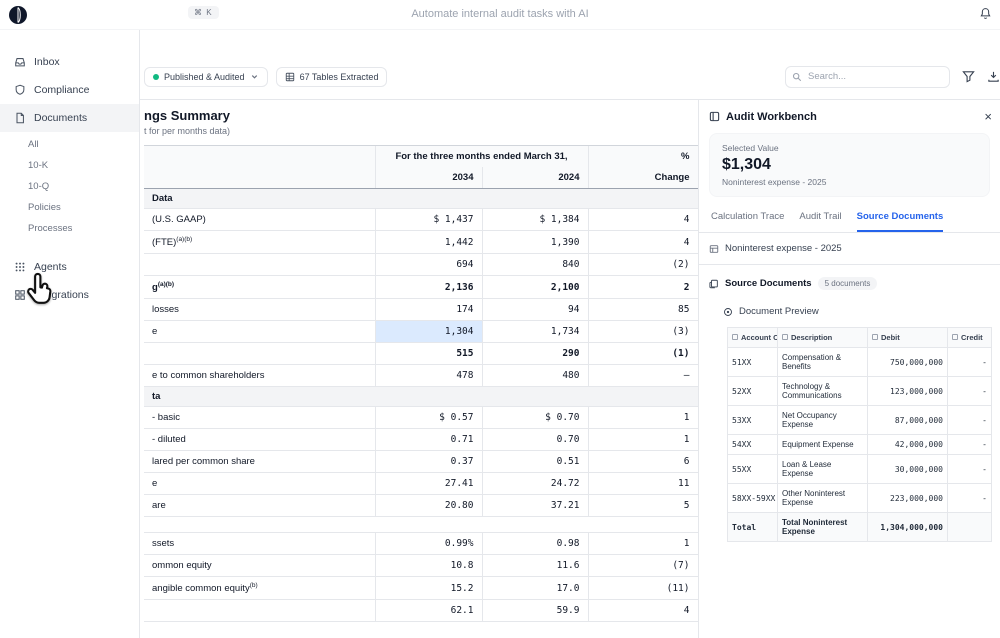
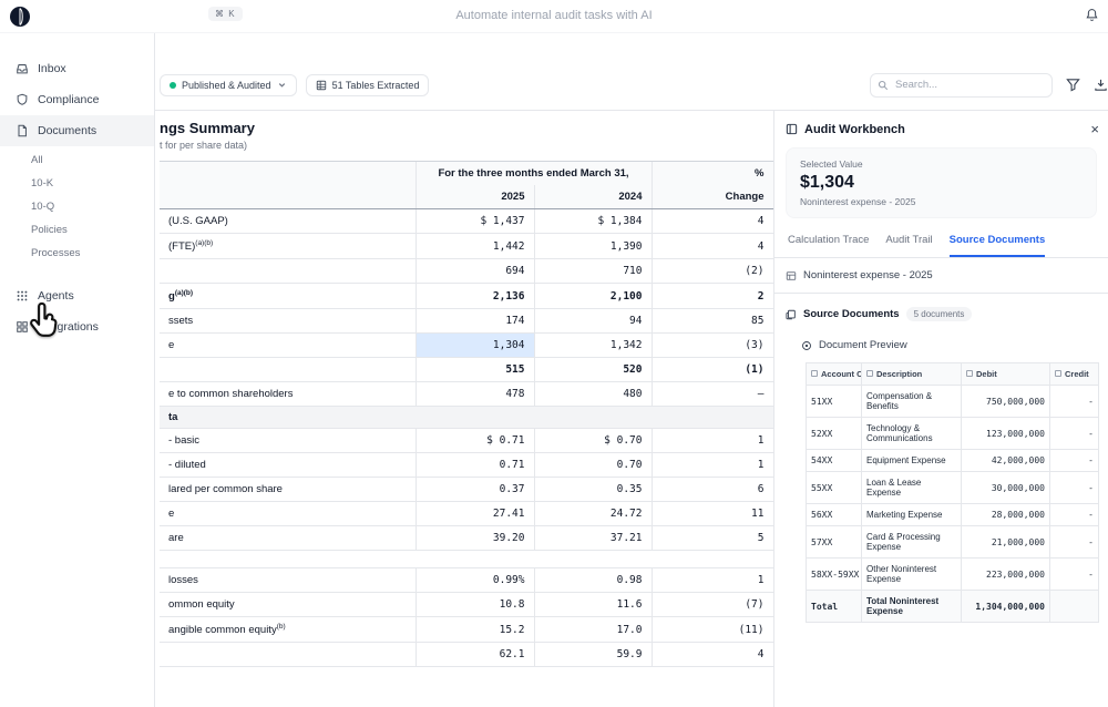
  ⌘ K
  Automate internal audit tasks with AI
  Inbox
  Compliance
  Documents
  All
  10-K
  10-Q
  Policies
  Processes
  Agents
  Published & Audited
- 67 Tables Extracted
+ 51 Tables Extracted
  Search...
  ngs Summary
- t for per months data)
+ t for per share data)
  	For the three months ended March 31,	%
- 	2034	2024	Change
+ 	2025	2024	Change
- Data
  (U.S. GAAP)	$ 1,437	$ 1,384	4
  (FTE)	1,442	1,390	4
- 	694	840	(2)
+ 	694	710	(2)
- losses	174	94	85
+ ssets	174	94	85
- e	1,304	1,734	(3)
+ e	1,304	1,342	(3)
- 	515	290	(1)
+ 	515	520	(1)
  e to common shareholders	478	480	—
  ta
- - basic	$ 0.57	$ 0.70	1
+ - basic	$ 0.71	$ 0.70	1
  - diluted	0.71	0.70	1
- lared per common share	0.37	0.51	6
+ lared per common share	0.37	0.35	6
  e	27.41	24.72	11
- are	20.80	37.21	5
+ are	39.20	37.21	5
- ssets	0.99%	0.98	1
+ losses	0.99%	0.98	1
  ommon equity	10.8	11.6	(7)
  angible common equity	15.2	17.0	(11)
  	62.1	59.9	4
  Audit Workbench
  ×
  Selected Value
  $1,304
  Noninterest expense - 2025
  Calculation Trace
  Audit Trail
  Source Documents
  Noninterest expense - 2025
  Source Documents
  5 documents
  Document Preview
  Account C	Description	Debit	Credit
  51XX	Compensation & Benefits	750,000,000	-
  52XX	Technology & Communications	123,000,000	-
- 53XX	Net Occupancy Expense	87,000,000	-
  54XX	Equipment Expense	42,000,000	-
  55XX	Loan & Lease Expense	30,000,000	-
+ 56XX	Marketing Expense	28,000,000	-
+ 57XX	Card & Processing Expense	21,000,000	-
  58XX-59XX	Other Noninterest Expense	223,000,000	-
  Total	Total Noninterest Expense	1,304,000,000
